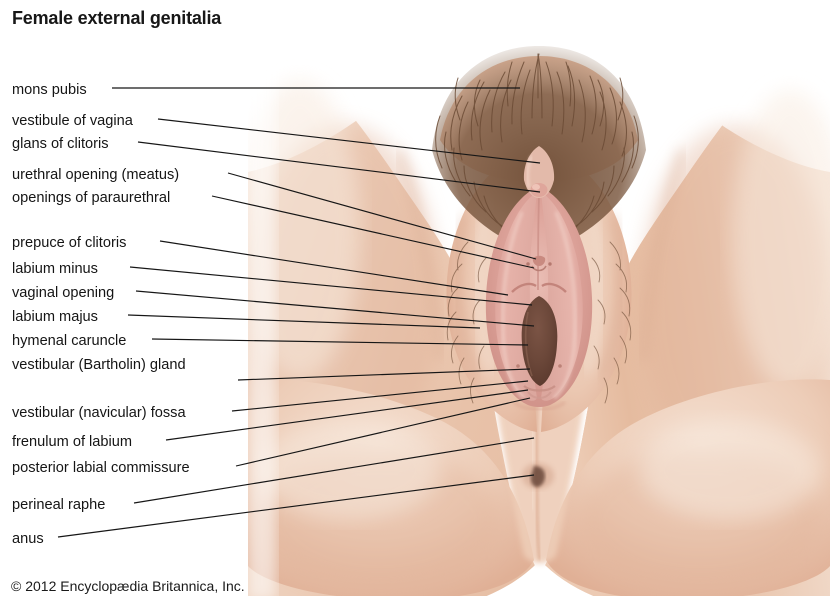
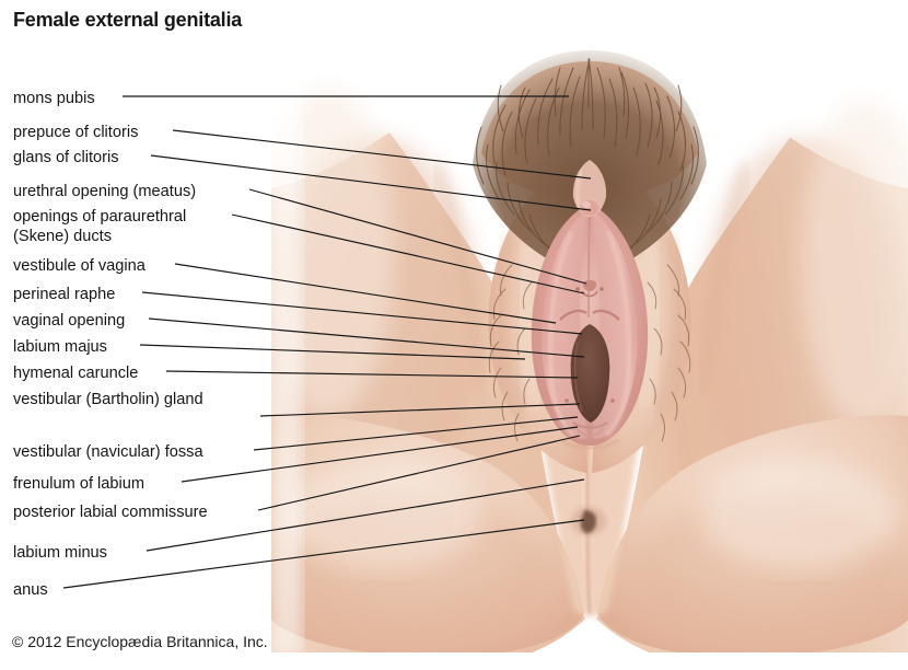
  Female external genitalia
  mons pubis
- vestibule of vagina
+ prepuce of clitoris
  glans of clitoris
  urethral opening (meatus)
  openings of paraurethral
+ (Skene) ducts
- prepuce of clitoris
+ vestibule of vagina
- labium minus
+ perineal raphe
  vaginal opening
  labium majus
  hymenal caruncle
  vestibular (Bartholin) gland
  vestibular (navicular) fossa
  frenulum of labium
  posterior labial commissure
- perineal raphe
+ labium minus
  anus
  © 2012 Encyclopædia Britannica, Inc.
